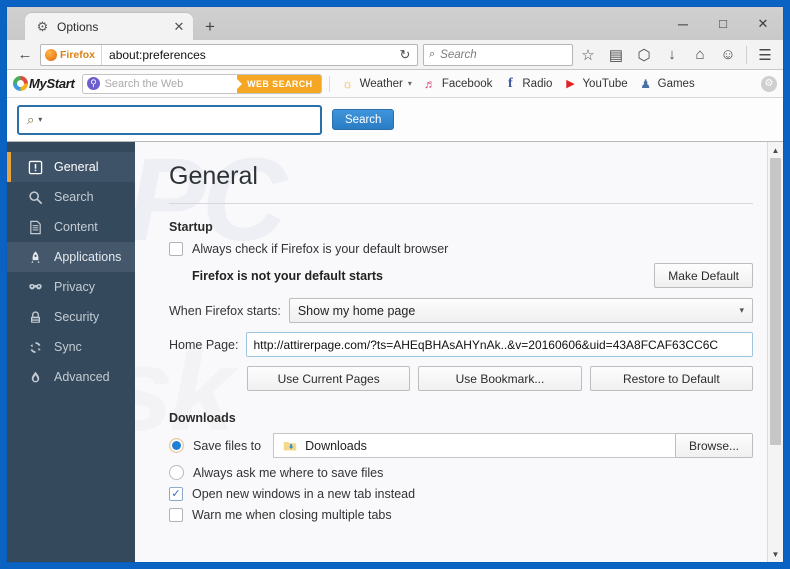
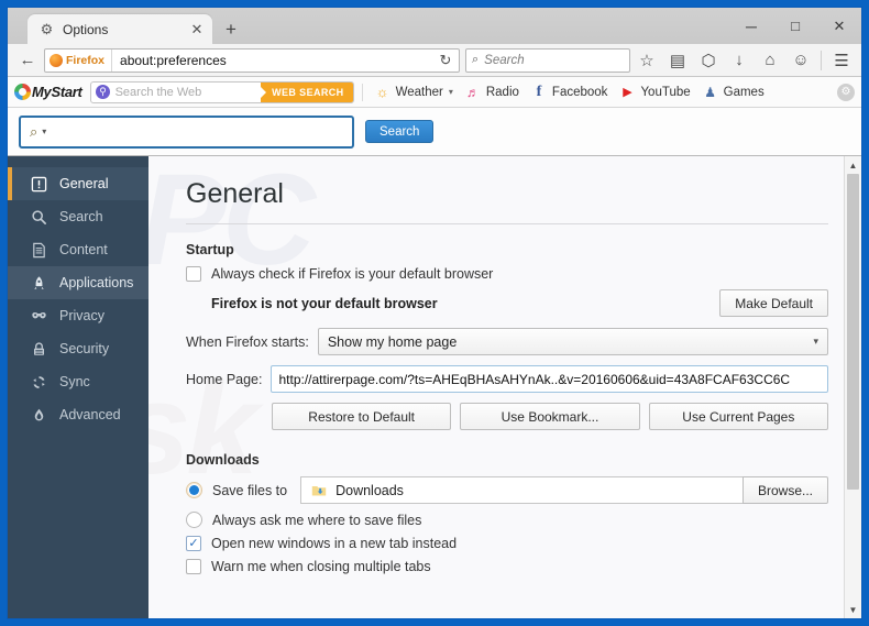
  ⚙
  Options
  ✕
  +
  ─
  □
  ✕
  ←
  Firefox
  about:preferences
  ↻
  ⌕
  Search
  ☆
  ▤
  ⬡
  ↓
  ⌂
  ☺
  ☰
  MyStart
  ⚲
  Search the Web
  WEB SEARCH
  ☼
  Weather
  ▾
  ♬
- Facebook
+ Radio
  f
- Radio
+ Facebook
  ▶
  YouTube
  ♟
  Games
  ⚙
  ⌕
  ▾
  Search
  PC
  General
  Search
  Content
  Applications
  Privacy
  Security
  Sync
  Advanced
  General
  Startup
  Always check if Firefox is your default browser
- Firefox is not your default starts
+ Firefox is not your default browser
  Make Default
  When Firefox starts:
  Show my home page
  ▾
  Home Page:
  http://attirerpage.com/?ts=AHEqBHAsAHYnAk..&v=20160606&uid=43A8FCAF63CC6C
- Use Current Pages
+ Restore to Default
  Use Bookmark...
- Restore to Default
+ Use Current Pages
  Downloads
  Save files to
  Downloads
  Browse...
  Always ask me where to save files
  ✓
  Open new windows in a new tab instead
  Warn me when closing multiple tabs
  ▲
  ▼
